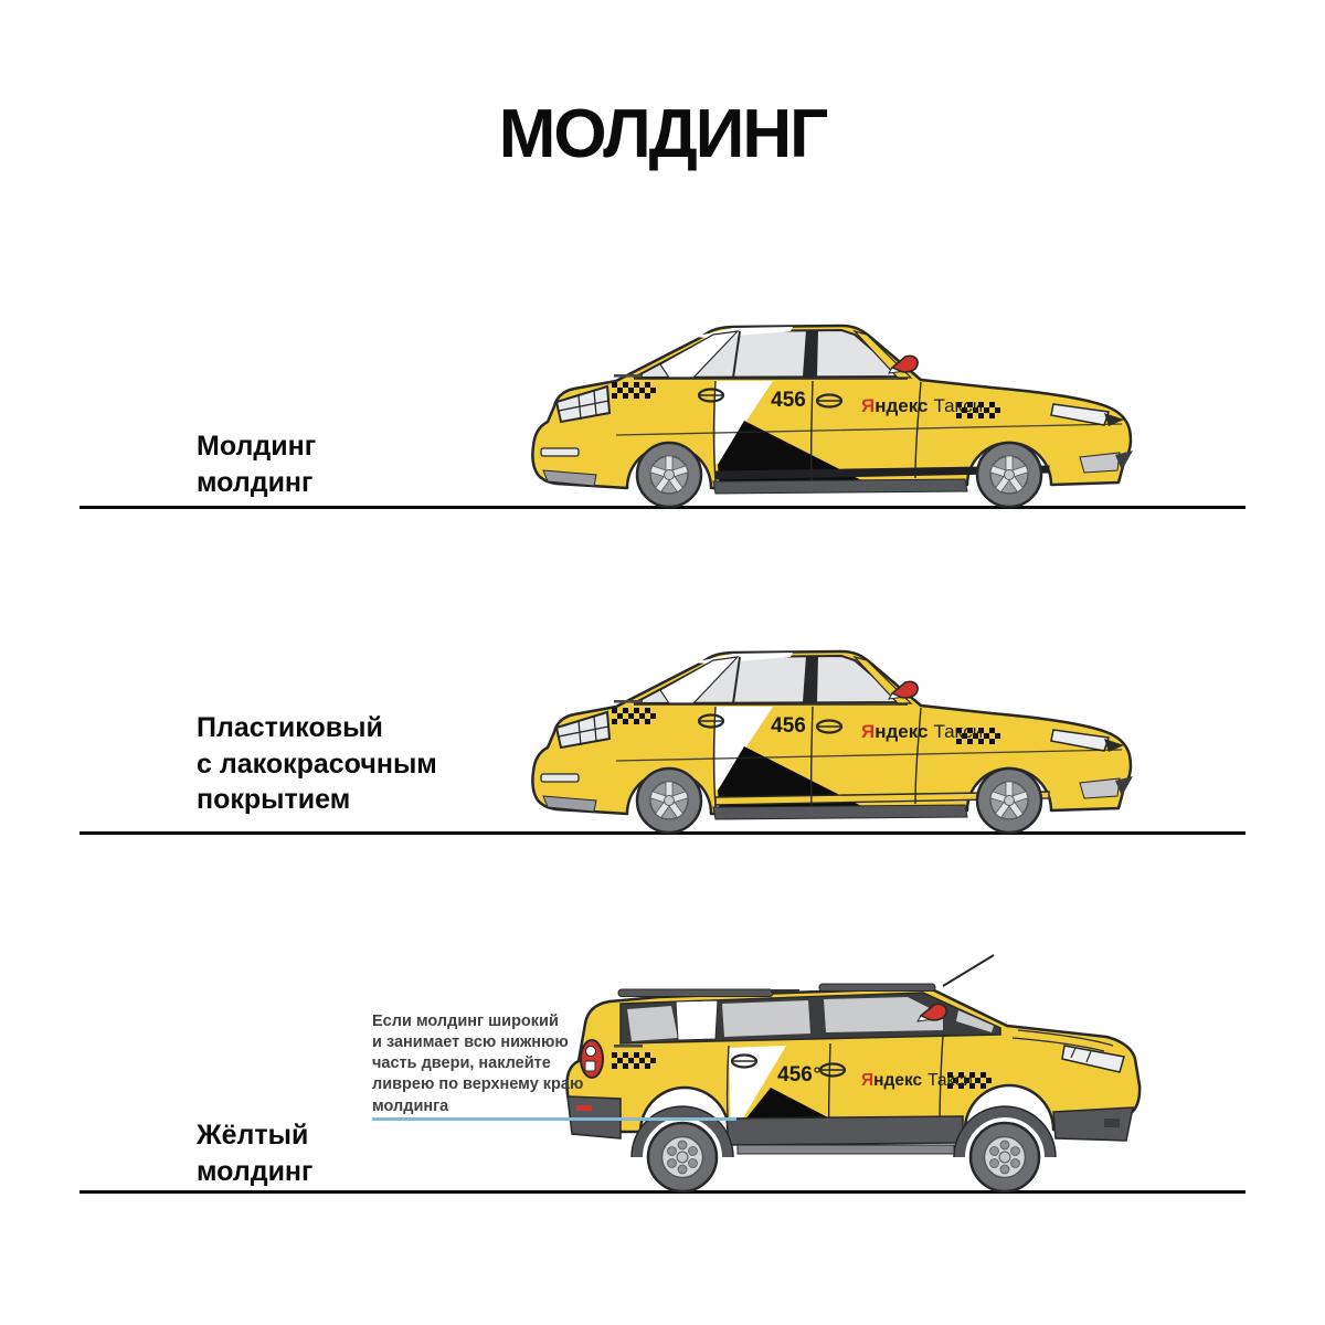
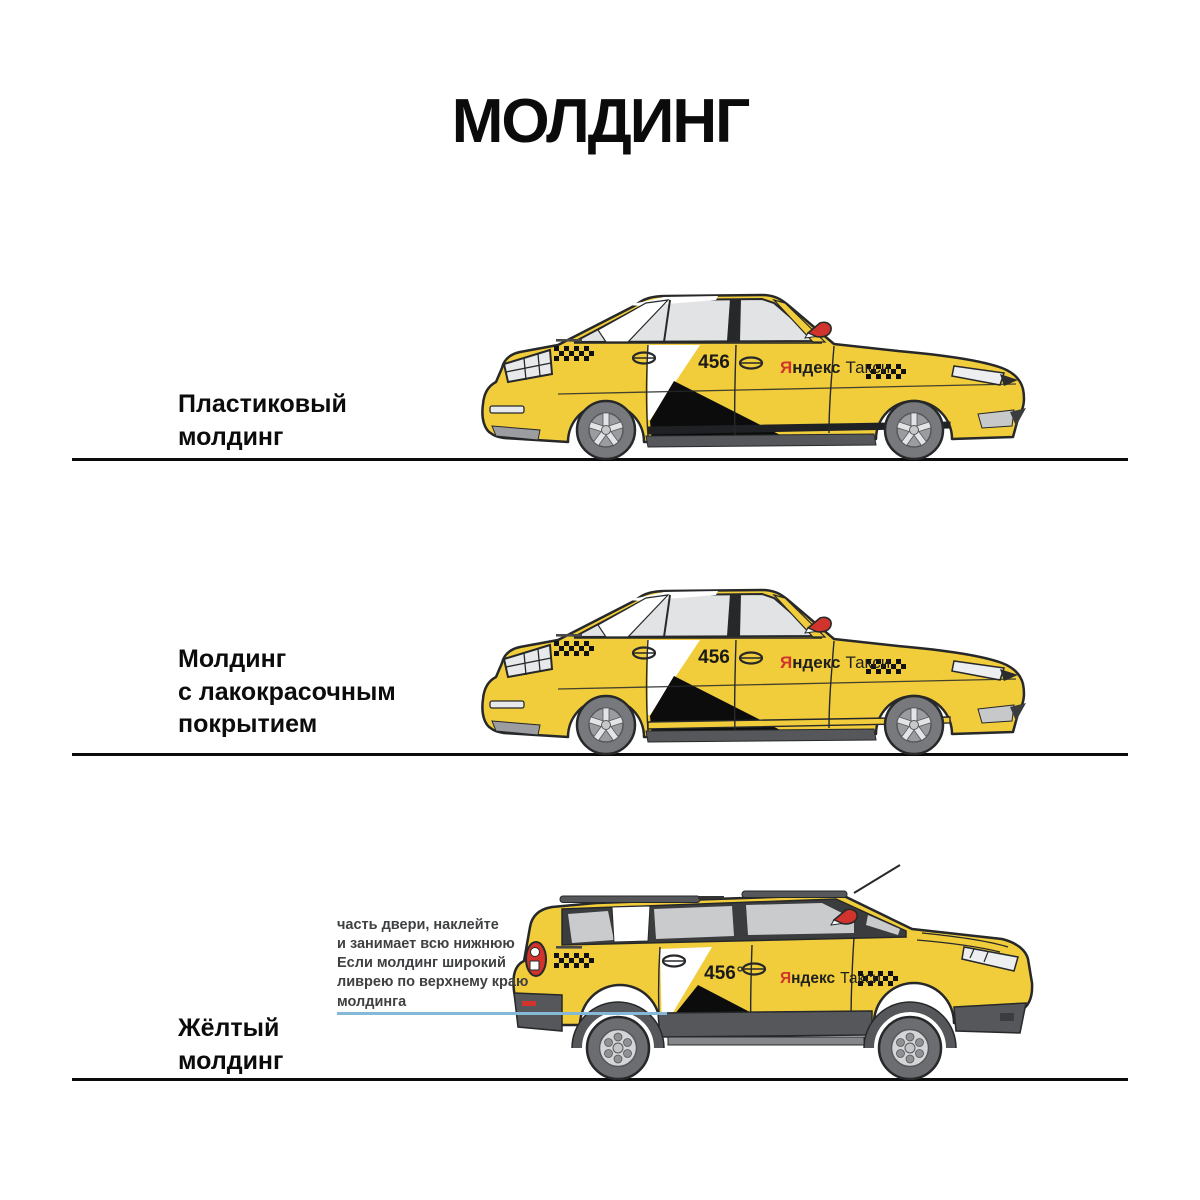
  МОЛДИНГ
- Молдинг
+ Пластиковый
  молдинг
  456
  Яндекс Такси
- Пластиковый
+ Молдинг
  с лакокрасочным
  покрытием
  456
  Яндекс Такси
- Если молдинг широкий
+ часть двери, наклейте
  и занимает всю нижнюю
- часть двери, наклейте
+ Если молдинг широкий
  ливрею по верхнему краю
  молдинга
  Жёлтый
  молдинг
  456
  Яндекс Такси
